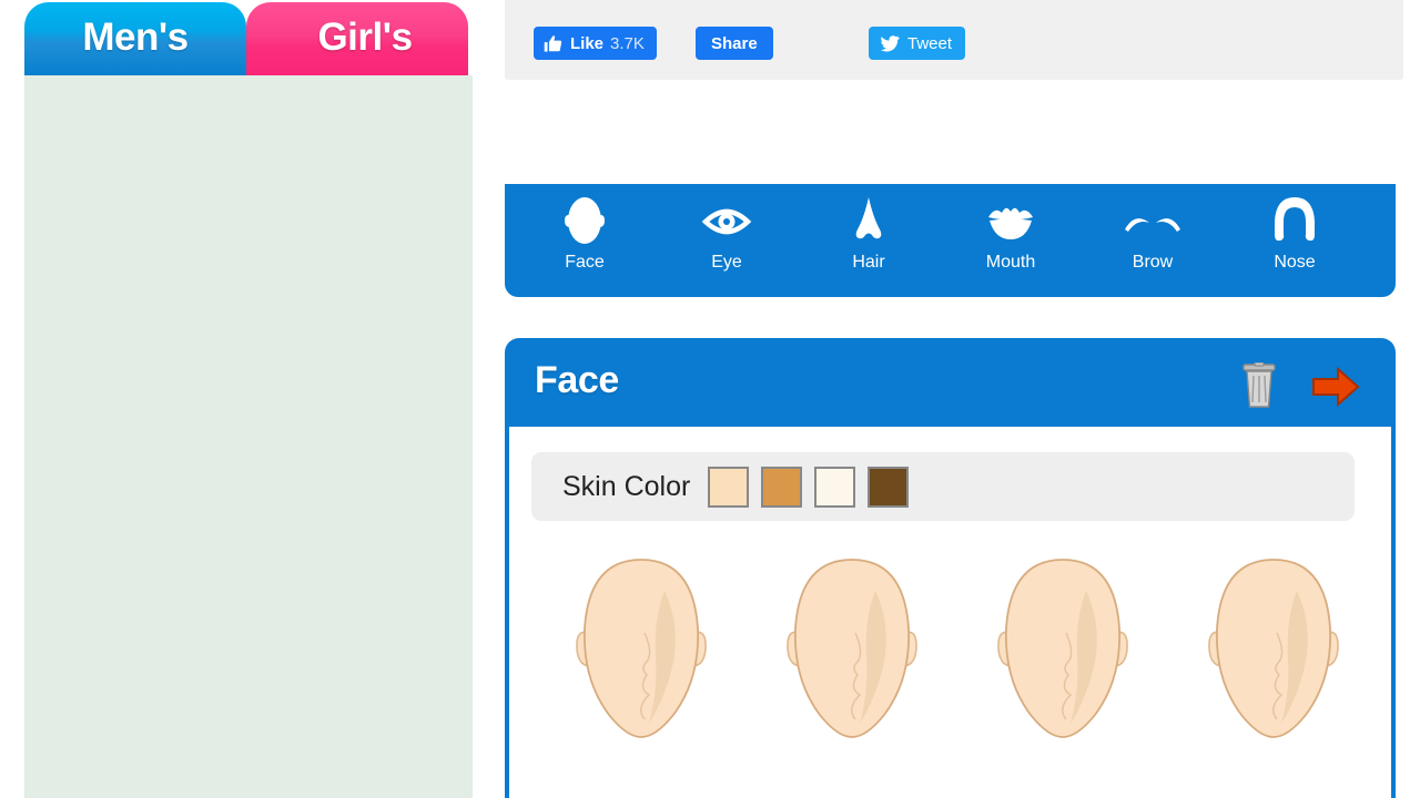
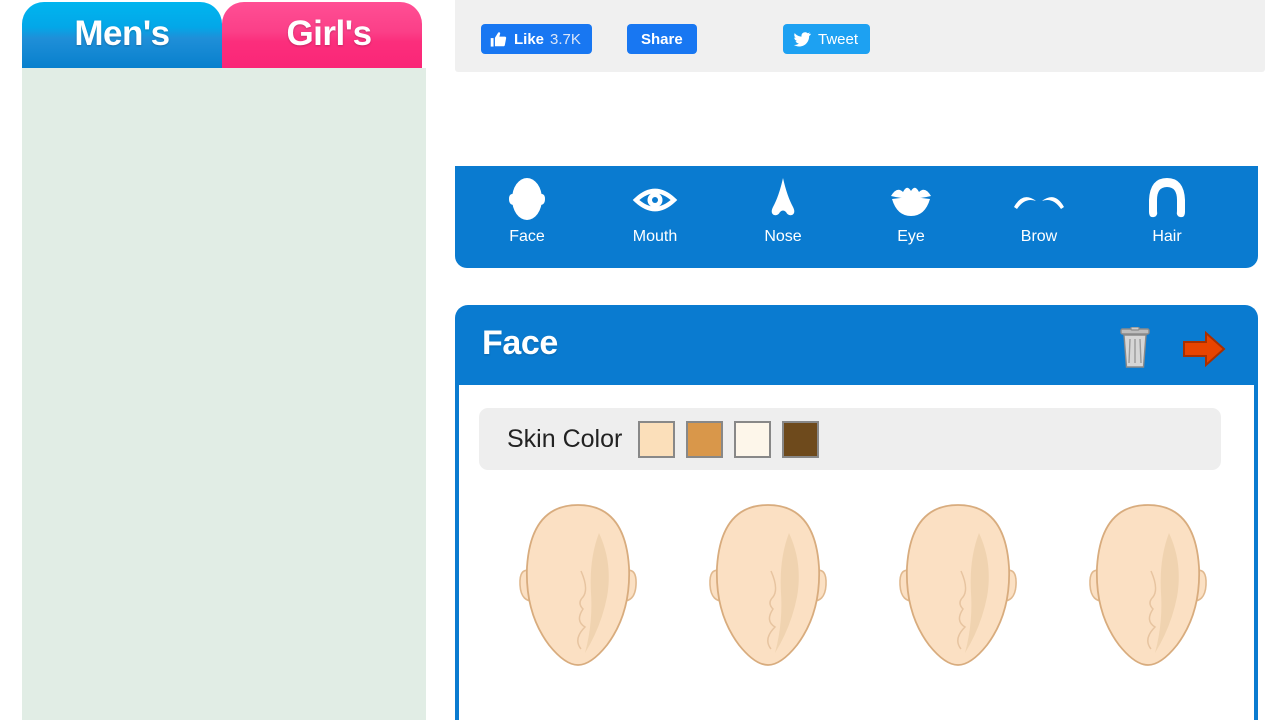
  Men's
  Girl's
  Like
  3.7K
  Share
  Tweet
  Face
- Eye
+ Mouth
- Hair
+ Nose
- Mouth
+ Eye
  Brow
- Nose
+ Hair
  Face
  Skin Color
